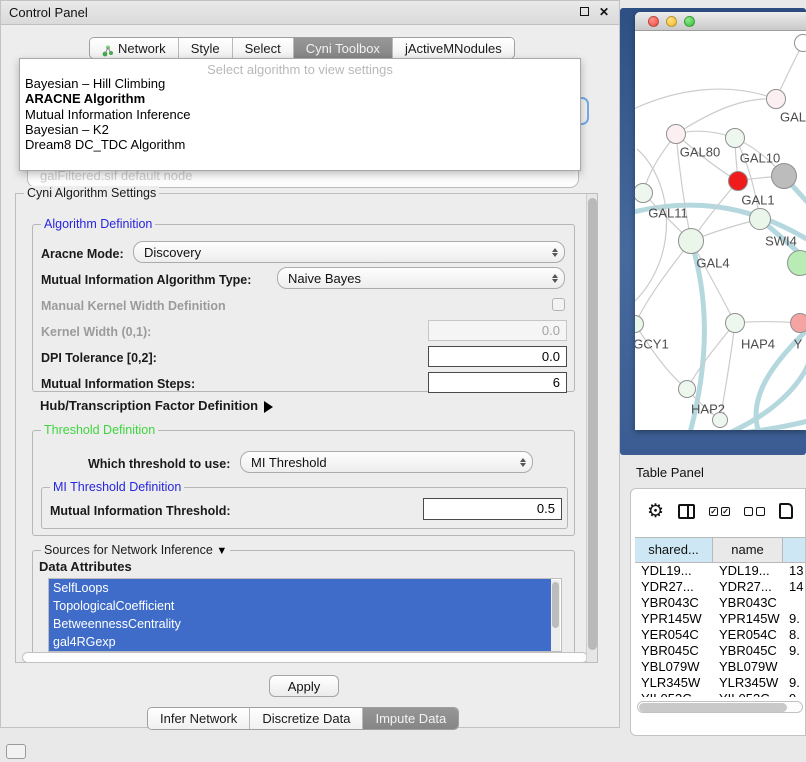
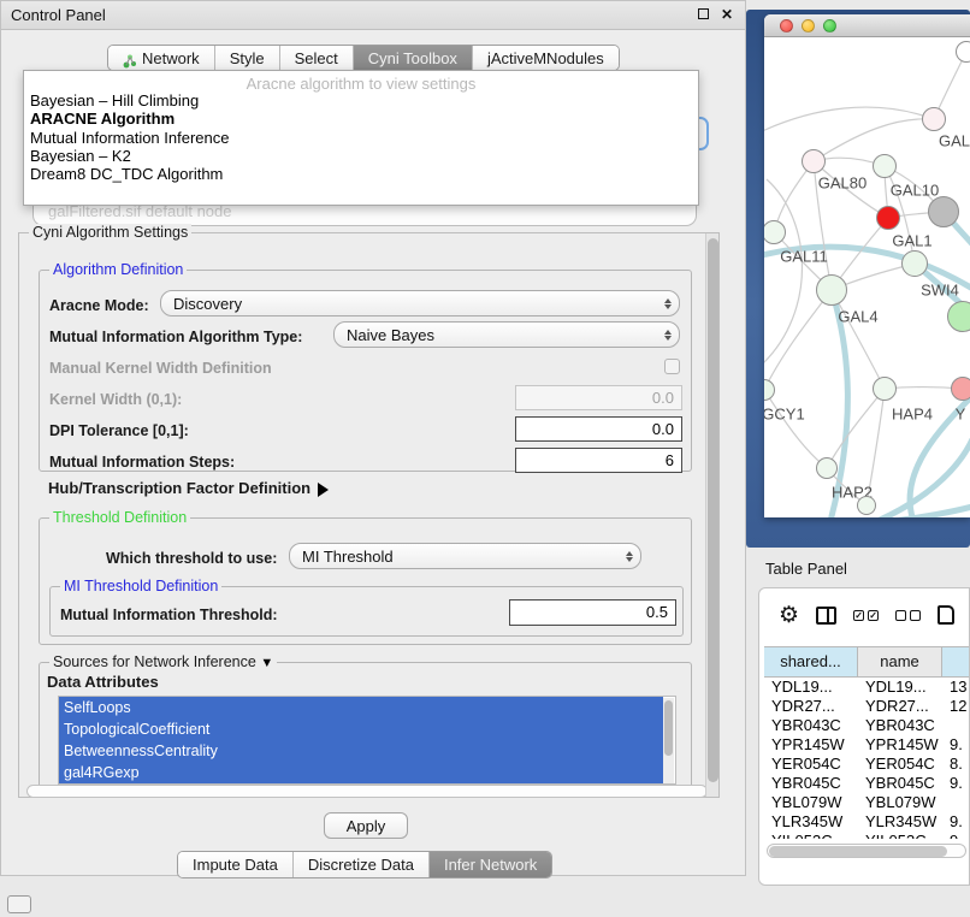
  Control Panel
  ✕
  Network
  Style
  Select
  Cyni Toolbox
  jActiveMNodules
  galFiltered.sif default node
- Select algorithm to view settings
+ Aracne algorithm to view settings
  Bayesian – Hill Climbing
  ARACNE Algorithm
  Mutual Information Inference
  Bayesian – K2
  Dream8 DC_TDC Algorithm
  Cyni Algorithm Settings
  Algorithm Definition
  Aracne Mode:
  Discovery
  Mutual Information Algorithm Type:
  Naive Bayes
  Manual Kernel Width Definition
  Kernel Width (0,1):
  0.0
- DPI Tolerance [0,2]:
+ DPI Tolerance [0,1]:
  0.0
  Mutual Information Steps:
  6
  Hub/Transcription Factor Definition
  Threshold Definition
  Which threshold to use:
  MI Threshold
  MI Threshold Definition
  Mutual Information Threshold:
  0.5
  Sources for Network Inference ▼
  Data Attributes
  SelfLoops
  TopologicalCoefficient
  BetweennessCentrality
  gal4RGexp
  Apply
- Infer Network
+ Impute Data
  Discretize Data
- Impute Data
+ Infer Network
  GAL
  GAL80
  GAL10
  GAL1
  GAL11
  SWI4
  GAL4
  GCY1
  HAP4
  Y
  HAP2
  Table Panel
  ⚙
  ✓
  ✓
  shared...
  name
  YDL19...
  YDL19...
  13
  YDR27...
  YDR27...
- 14
+ 12
  YBR043C
  YBR043C
  YPR145W
  YPR145W
  9.
  YER054C
  YER054C
  8.
  YBR045C
  YBR045C
  9.
  YBL079W
  YBL079W
  YLR345W
  YLR345W
  9.
